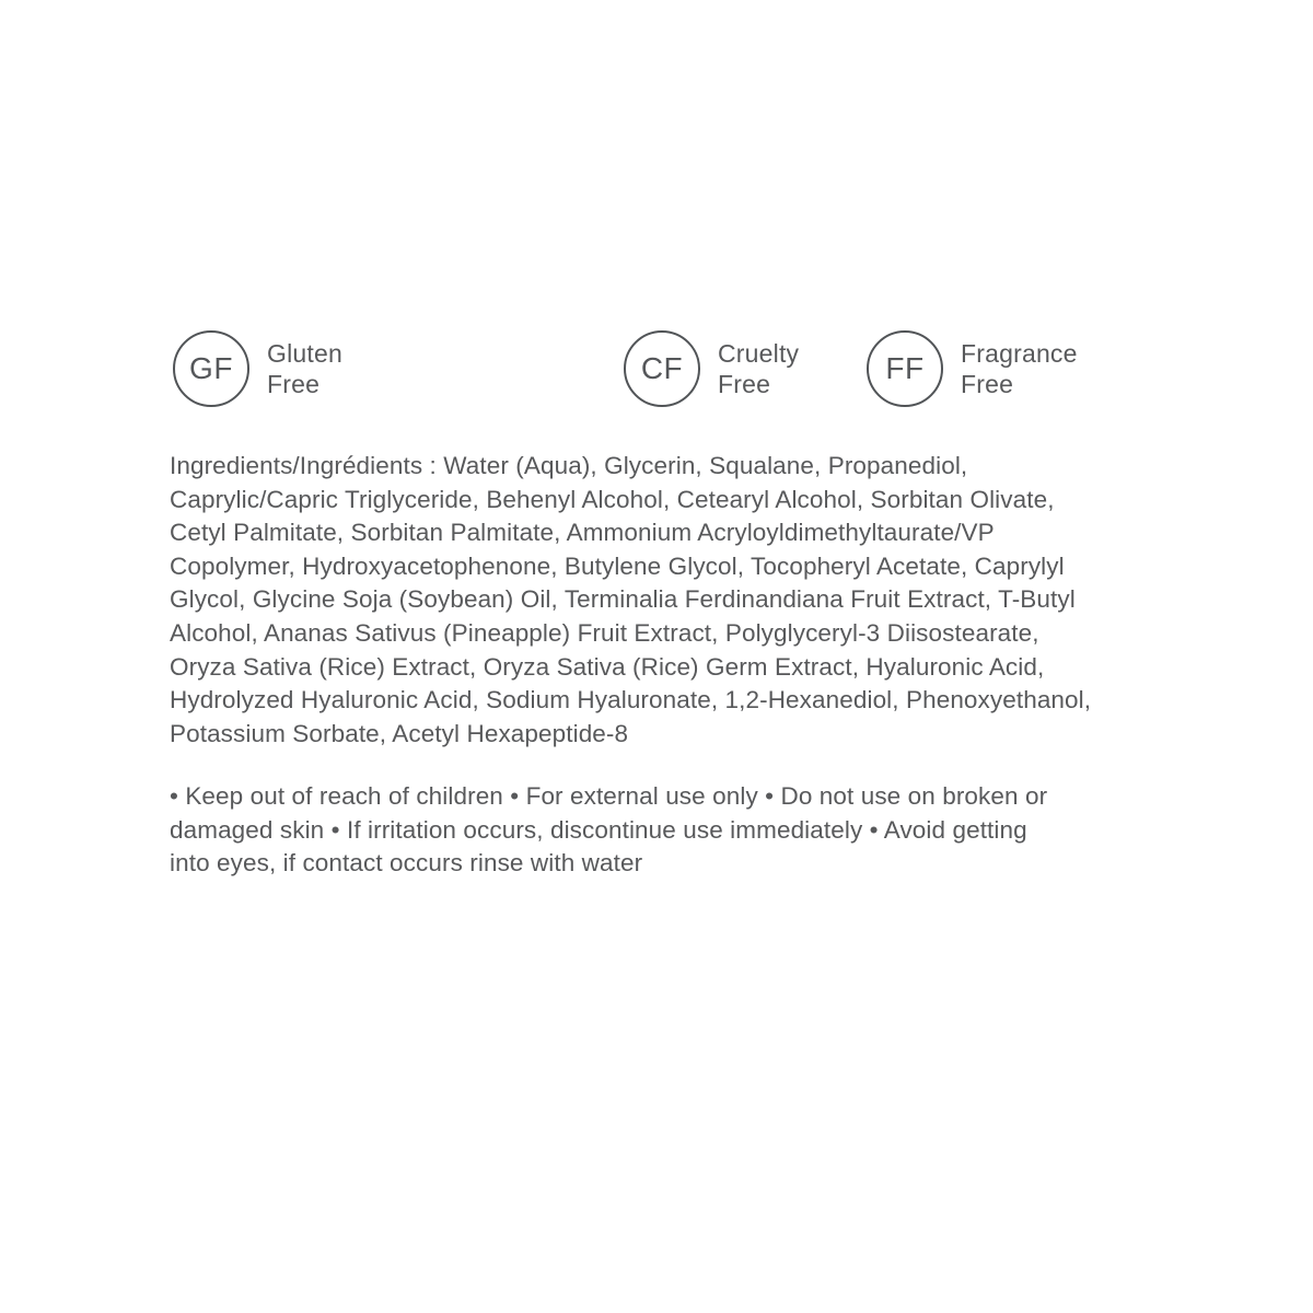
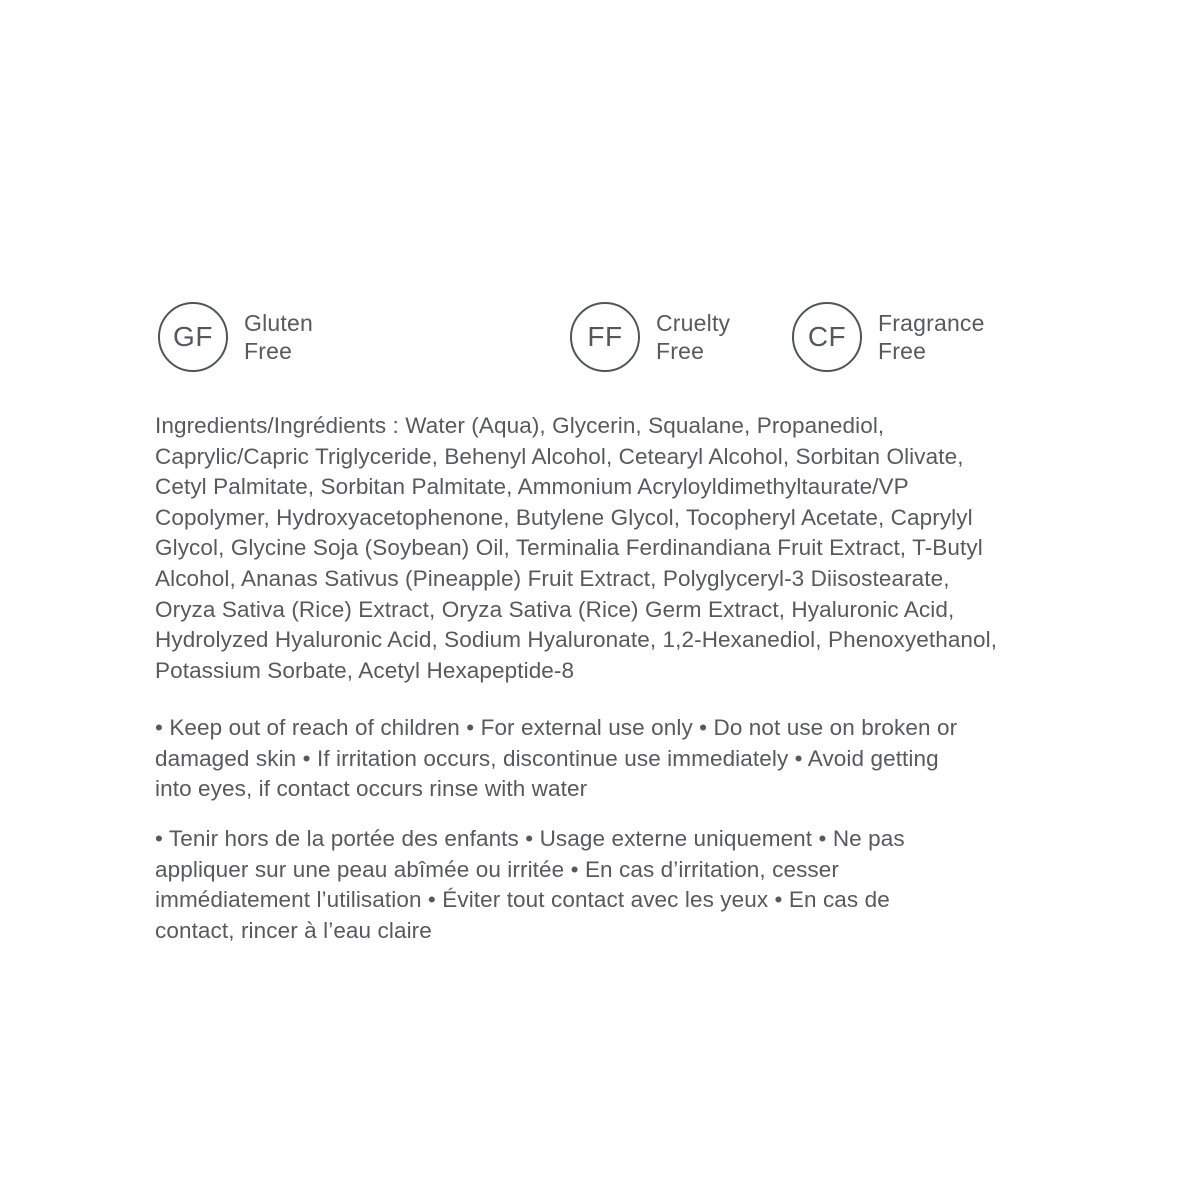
  GF
  Gluten
  Free
- CF
+ FF
  Cruelty
  Free
- FF
+ CF
  Fragrance
  Free
  Ingredients/Ingrédients : Water (Aqua), Glycerin, Squalane, Propanediol,
  Caprylic/Capric Triglyceride, Behenyl Alcohol, Cetearyl Alcohol, Sorbitan Olivate,
  Cetyl Palmitate, Sorbitan Palmitate, Ammonium Acryloyldimethyltaurate/VP
  Copolymer, Hydroxyacetophenone, Butylene Glycol, Tocopheryl Acetate, Caprylyl
  Glycol, Glycine Soja (Soybean) Oil, Terminalia Ferdinandiana Fruit Extract, T-Butyl
  Alcohol, Ananas Sativus (Pineapple) Fruit Extract, Polyglyceryl-3 Diisostearate,
  Oryza Sativa (Rice) Extract, Oryza Sativa (Rice) Germ Extract, Hyaluronic Acid,
  Hydrolyzed Hyaluronic Acid, Sodium Hyaluronate, 1,2-Hexanediol, Phenoxyethanol,
  Potassium Sorbate, Acetyl Hexapeptide-8
  • Keep out of reach of children • For external use only • Do not use on broken or
  damaged skin • If irritation occurs, discontinue use immediately • Avoid getting
  into eyes, if contact occurs rinse with water
+ • Tenir hors de la portée des enfants • Usage externe uniquement • Ne pas
+ appliquer sur une peau abîmée ou irritée • En cas d’irritation, cesser
+ immédiatement l’utilisation • Éviter tout contact avec les yeux • En cas de
+ contact, rincer à l’eau claire
